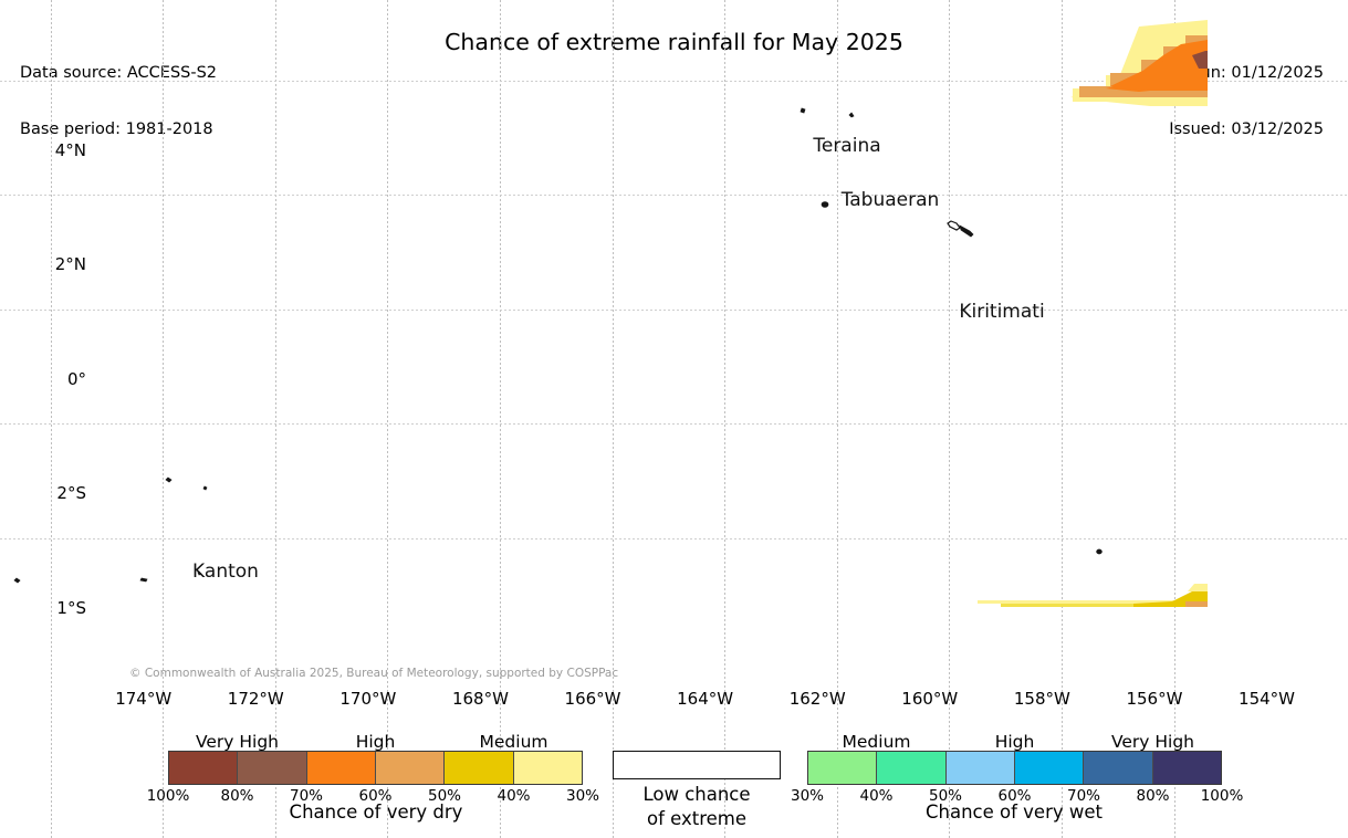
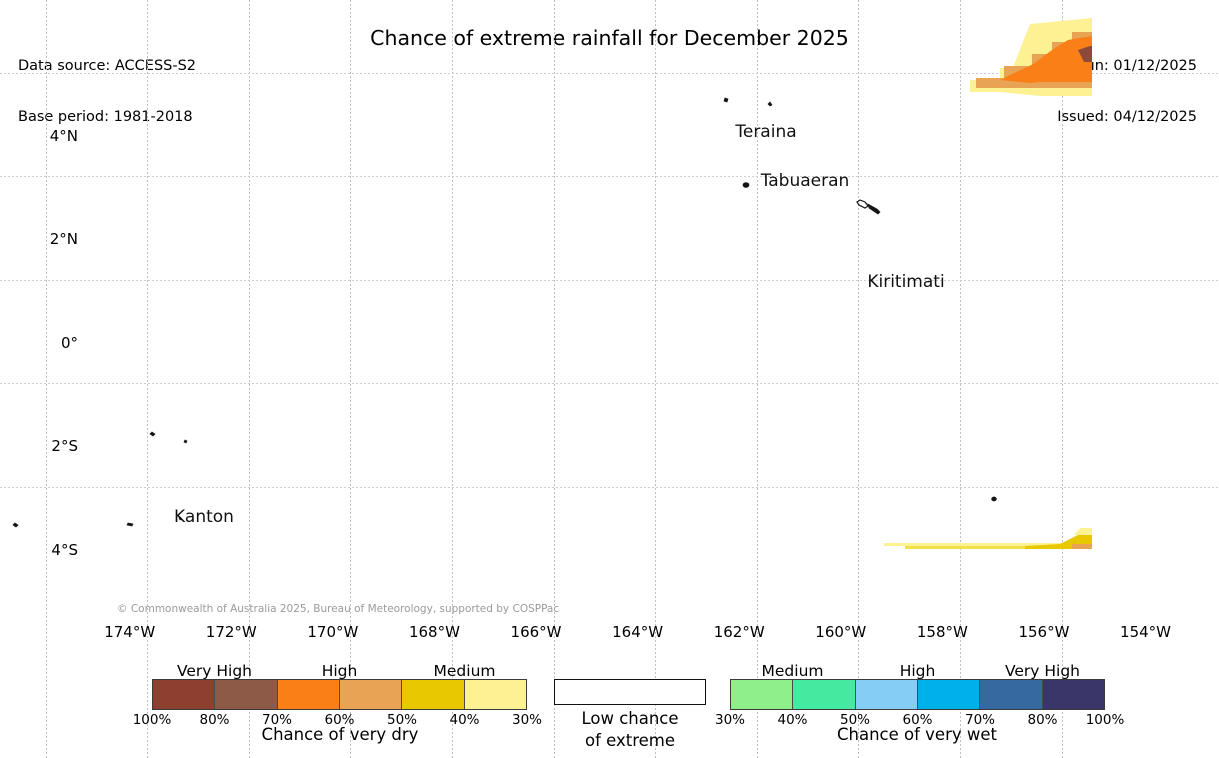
  Data source: ACCESS-S2
  Base period: 1981-2018
- Issued: 03/12/2025
+ Issued: 04/12/2025
- Chance of extreme rainfall for May 2025
+ Chance of extreme rainfall for December 2025
  © Commonwealth of Australia 2025, Bureau of Meteorology, supported by COSPPac
  100%
  80%
  70%
  60%
  50%
  40%
  30%
  Very High
  High
  Medium
  Chance of very dry
  Low chance
  of extreme
  30%
  40%
  50%
  60%
  70%
  80%
  100%
  Medium
  High
  Very High
  Chance of very wet
  174°W
  172°W
  170°W
  168°W
  166°W
  164°W
  162°W
  160°W
  158°W
  156°W
  154°W
  4°N
  2°N
  0°
  2°S
- 1°S
+ 4°S
  Teraina
  Tabuaeran
  Kiritimati
  Kanton
